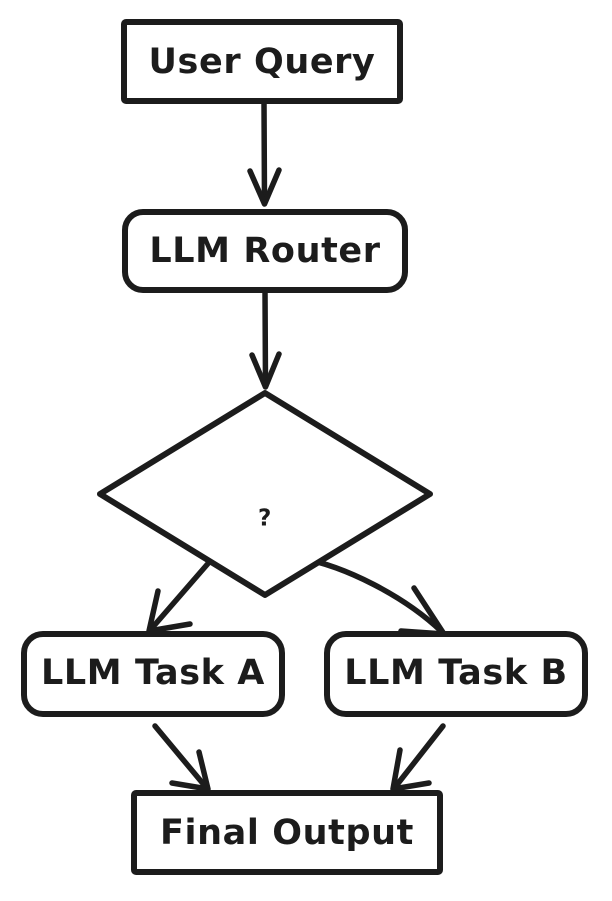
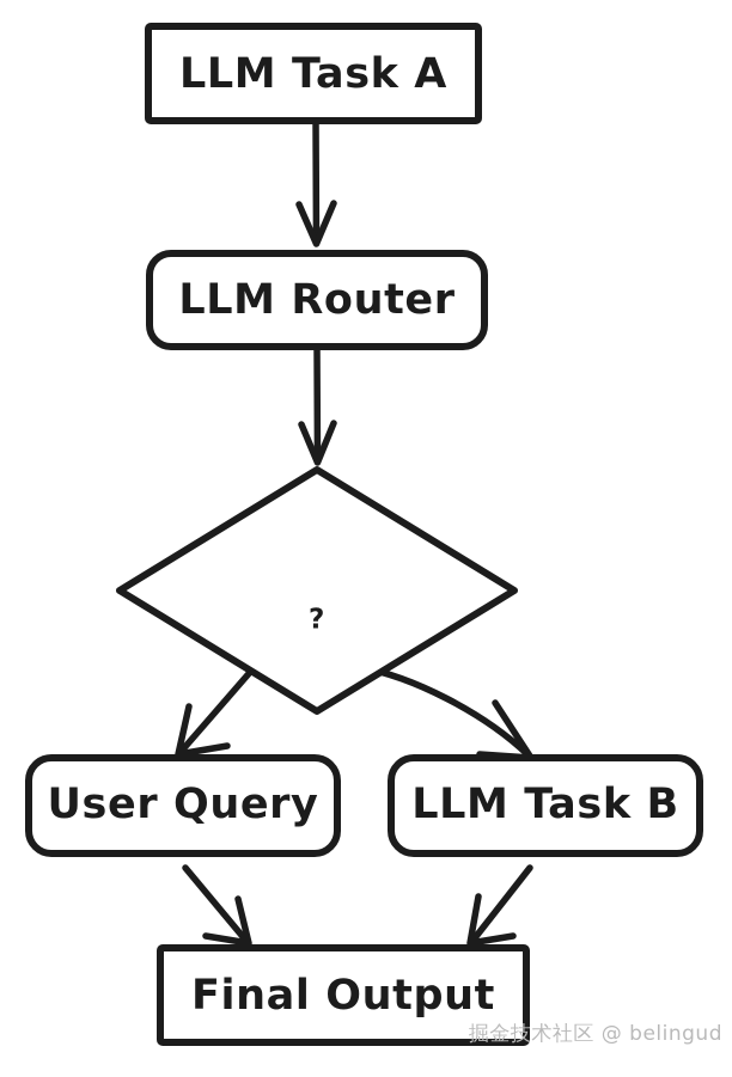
- User Query
+ LLM Task A
  LLM Router
  ?
- LLM Task A
+ User Query
  LLM Task B
  Final Output
+ 掘金技术社区 @ belingud
